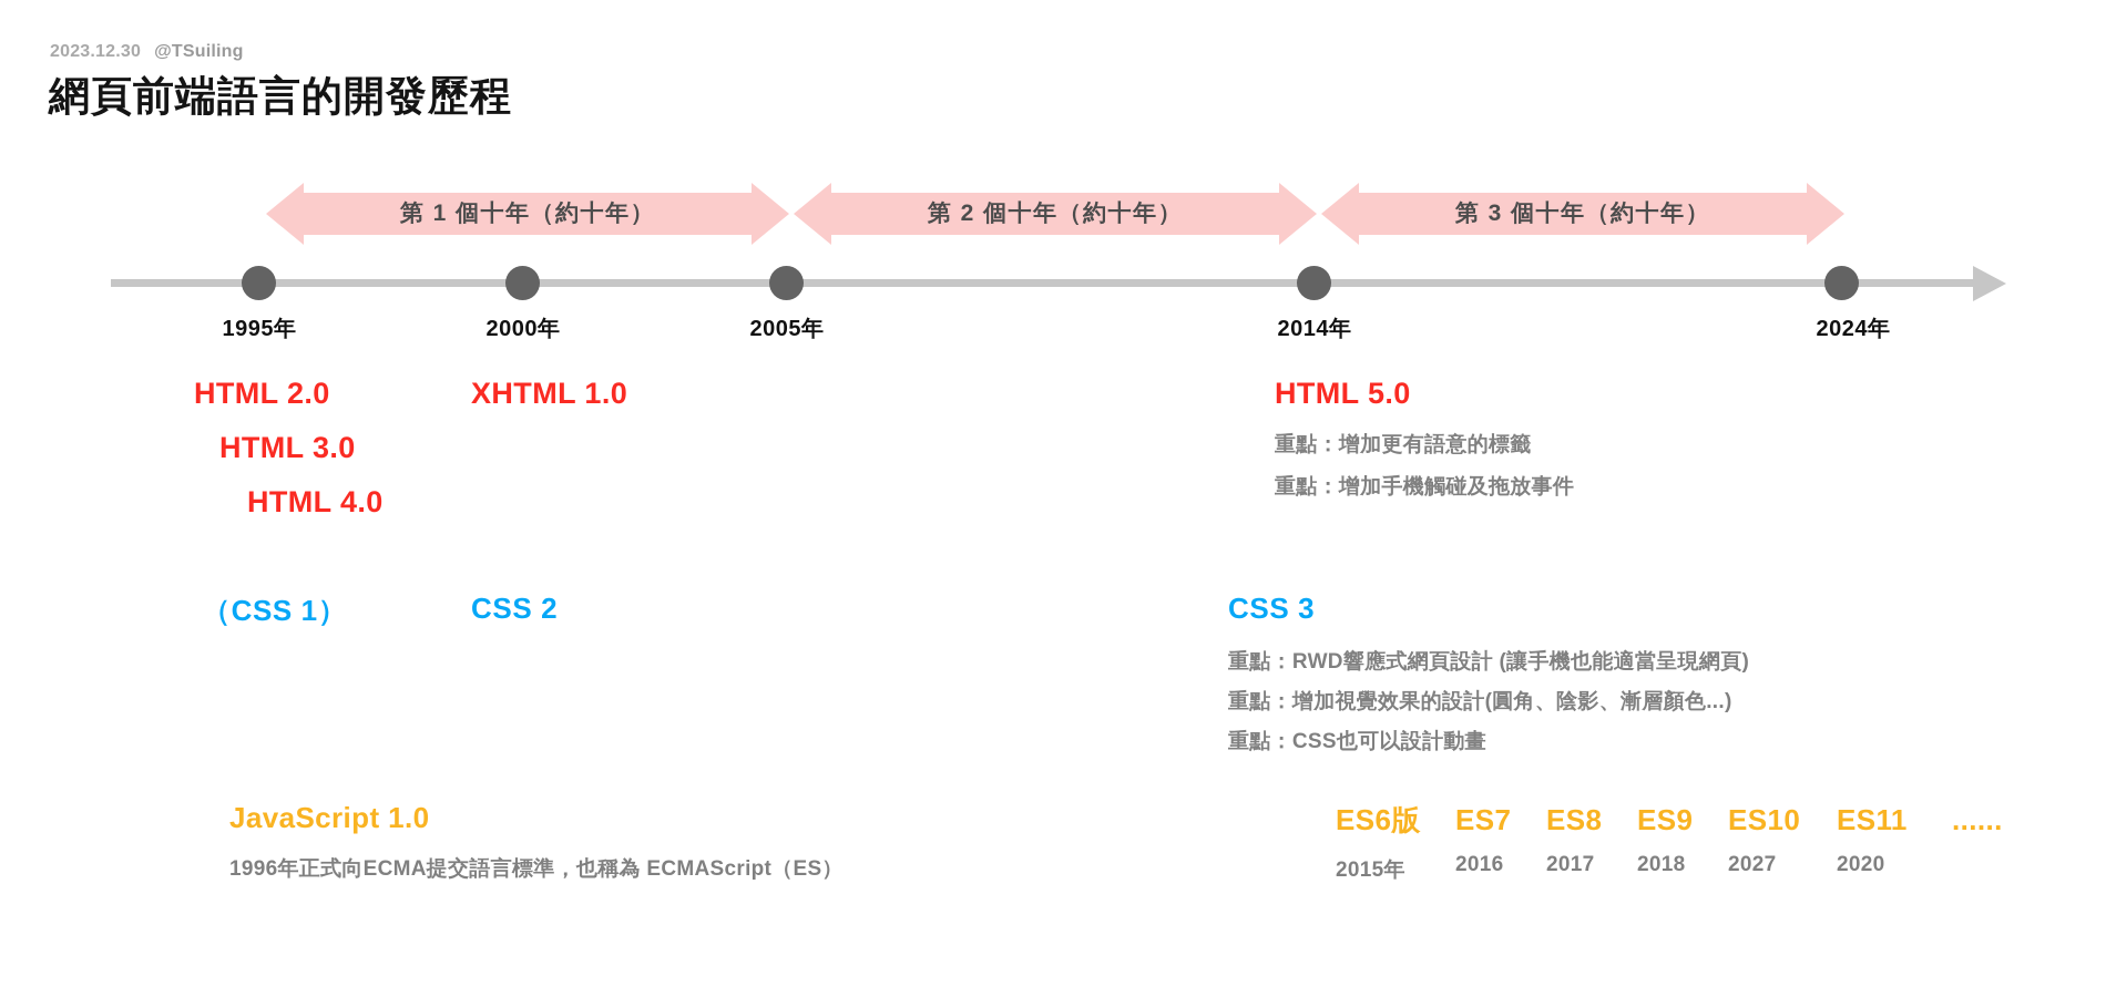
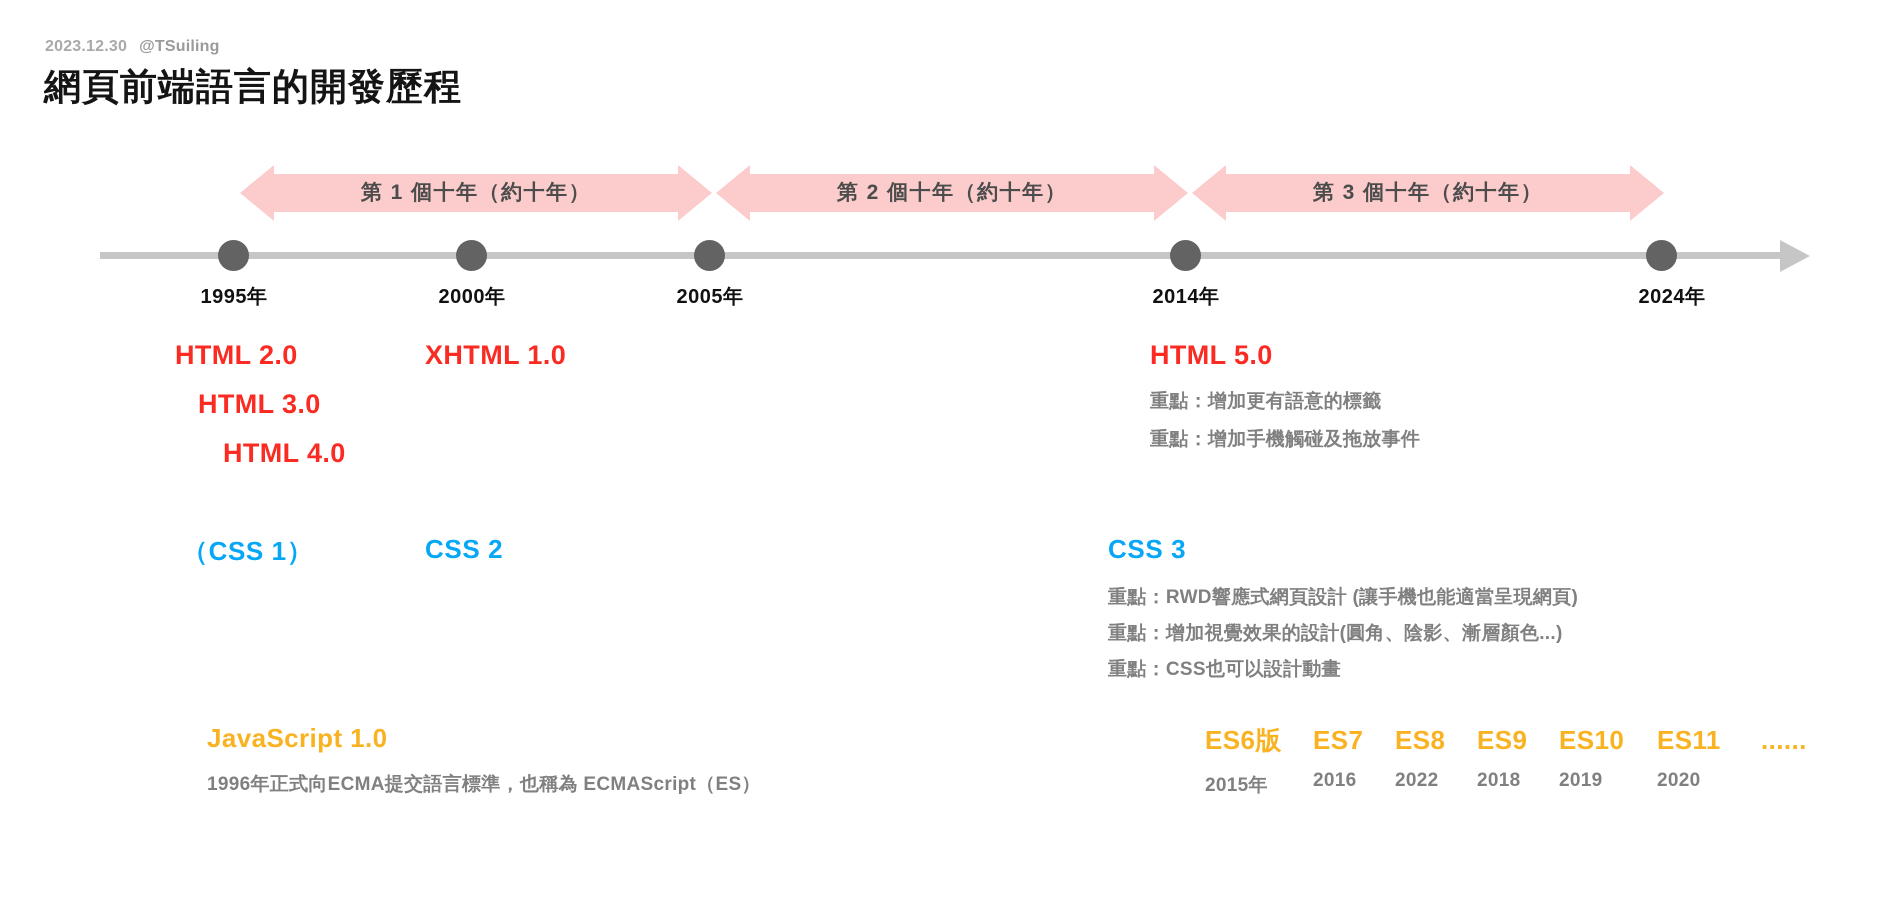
  2023.12.30 @TSuiling
  網頁前端語言的開發歷程
  第 1 個十年（約十年）
  第 2 個十年（約十年）
  第 3 個十年（約十年）
  1995年
  2000年
  2005年
  2014年
  2024年
  HTML 2.0
  HTML 3.0
  HTML 4.0
  XHTML 1.0
  HTML 5.0
  重點：增加更有語意的標籤
  重點：增加手機觸碰及拖放事件
  （CSS 1）
  CSS 2
  CSS 3
  重點：RWD響應式網頁設計 (讓手機也能適當呈現網頁)
  重點：增加視覺效果的設計(圓角、陰影、漸層顏色...)
  重點：CSS也可以設計動畫
  JavaScript 1.0
  1996年正式向ECMA提交語言標準，也稱為 ECMAScript（ES）
  ES6版
  2015年
  ES7
  2016
  ES8
- 2017
+ 2022
  ES9
  2018
  ES10
- 2027
+ 2019
  ES11
  2020
  ......
